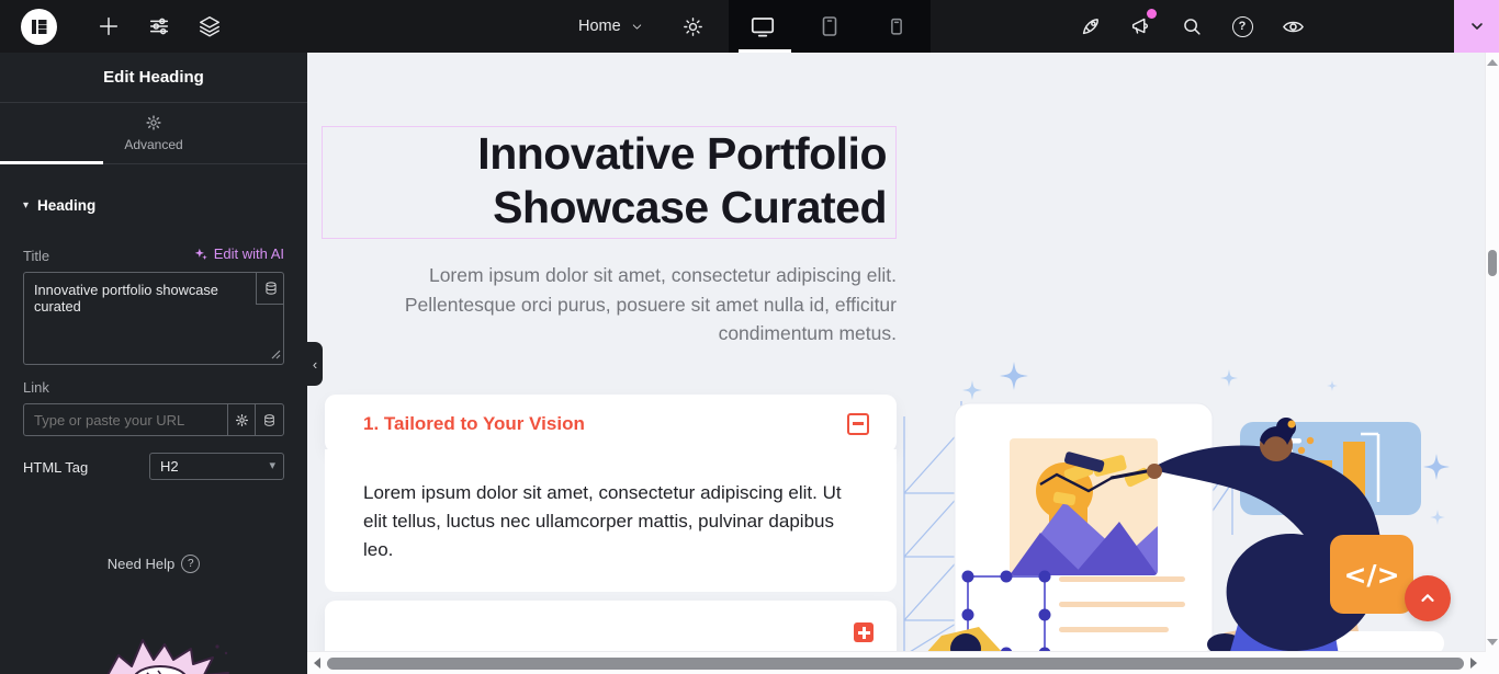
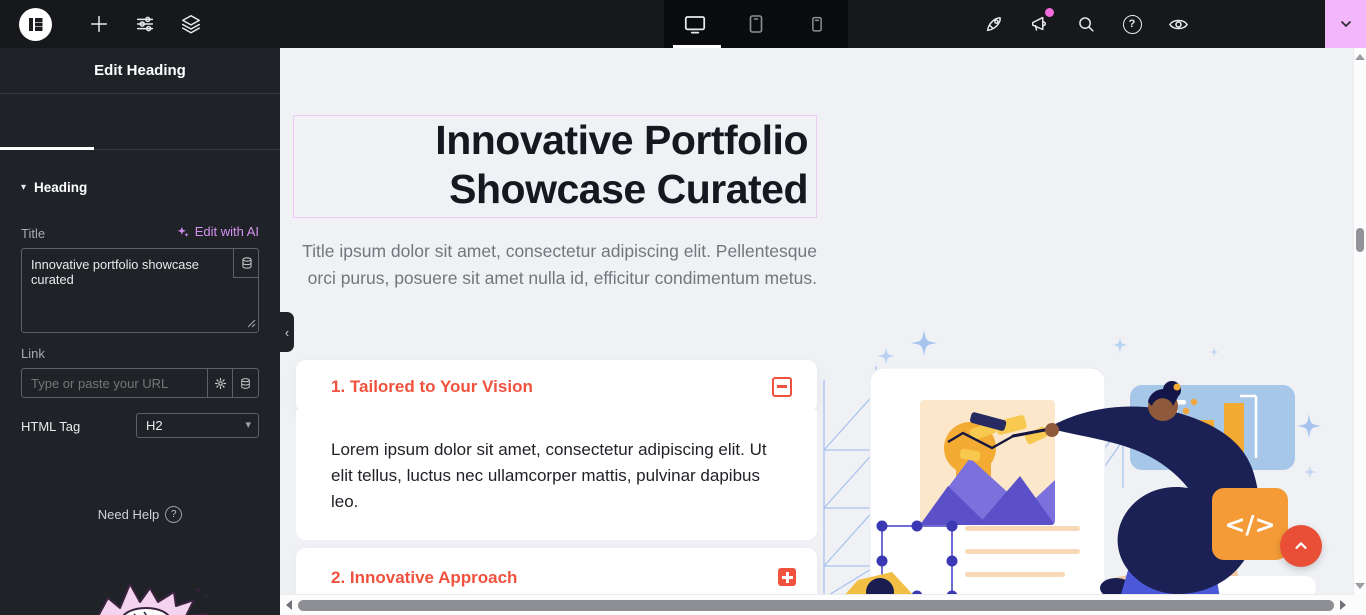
- Home
  ?
  Edit Heading
- Advanced
  ▾
  Heading
  Title
  Edit with AI
  Link
  Type or paste your URL
  HTML Tag
  H2
  ▾
  Need Help
  ?
  ‹
  Innovative Portfolio Showcase Curated
- Lorem ipsum dolor sit amet, consectetur adipiscing elit. Pellentesque orci purus, posuere sit amet nulla id, efficitur condimentum metus.
+ Title ipsum dolor sit amet, consectetur adipiscing elit. Pellentesque orci purus, posuere sit amet nulla id, efficitur condimentum metus.
  1. Tailored to Your Vision
  Lorem ipsum dolor sit amet, consectetur adipiscing elit. Ut elit tellus, luctus nec ullamcorper mattis, pulvinar dapibus leo.
+ 2. Innovative Approach
  </>
